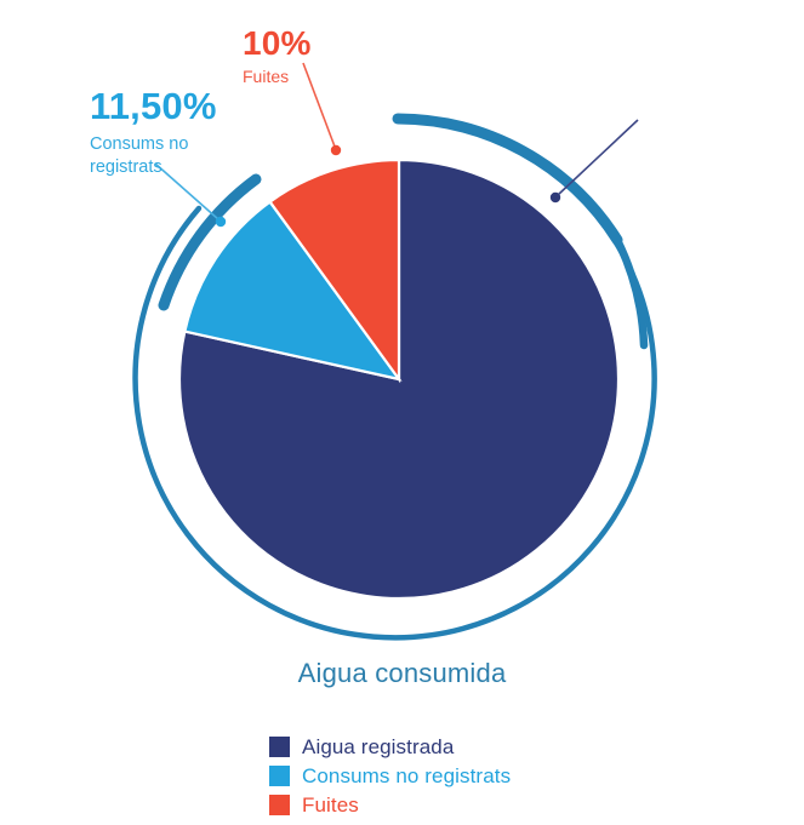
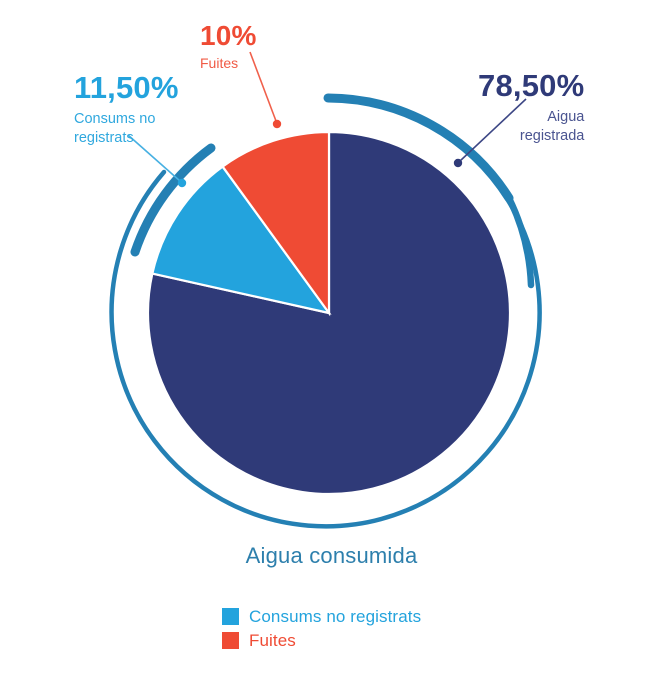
+ 78,50%
+ Aigua
+ registrada
  11,50%
  Consums no
  registrats
  10%
  Fuites
  Aigua consumida
- Aigua registrada
  Consums no registrats
  Fuites
